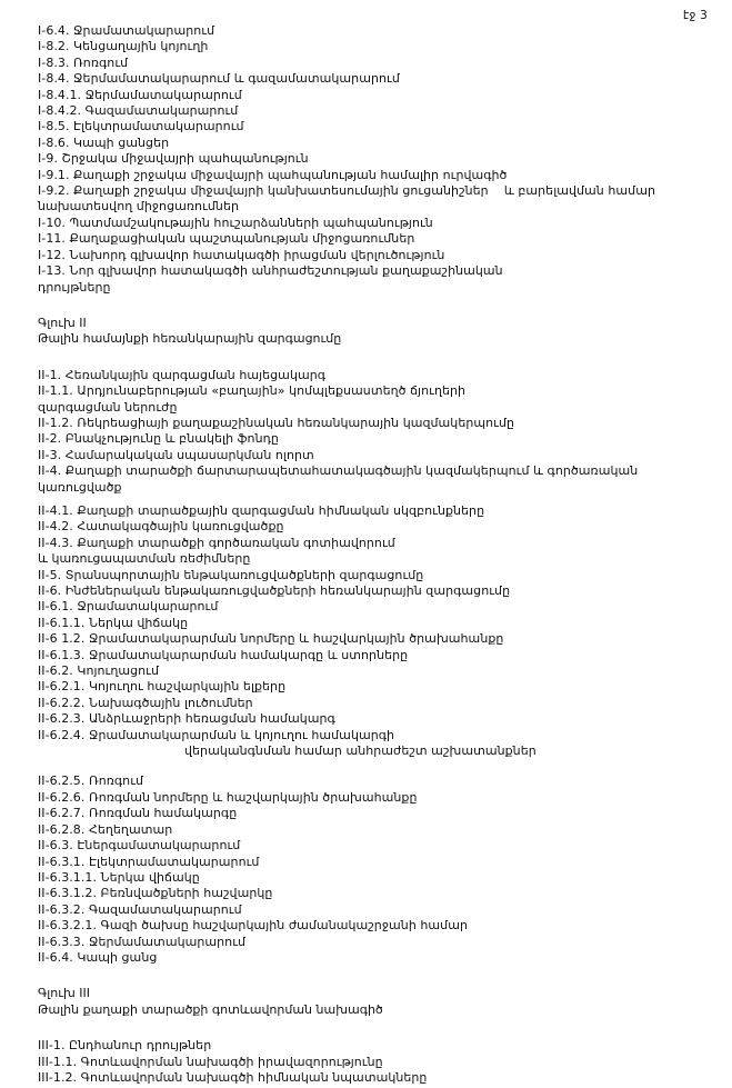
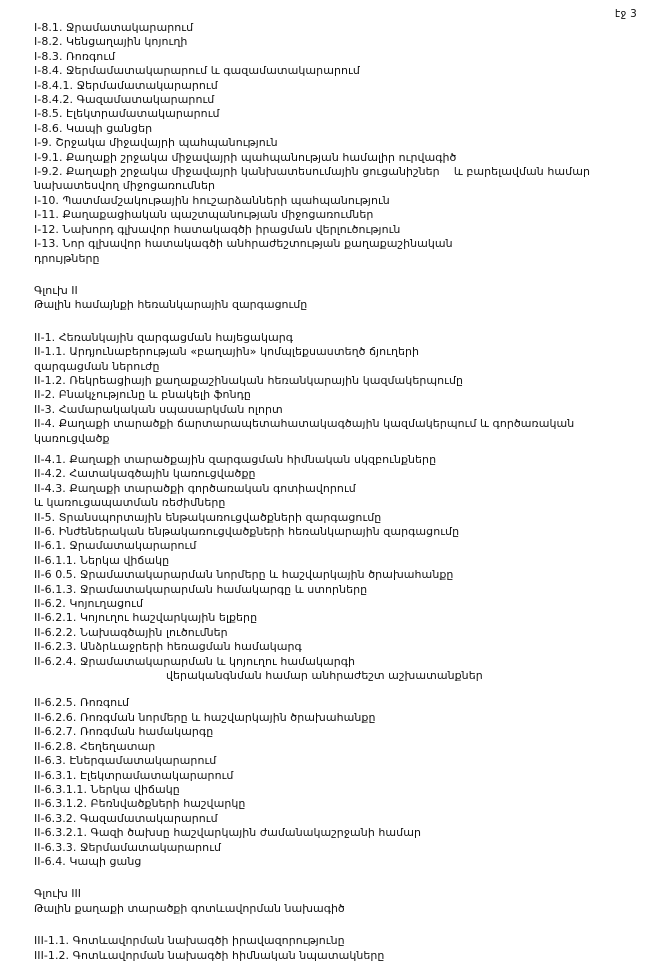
  էջ 3
- I-6.4. Ջրամատակարարում
+ I-8.1. Ջրամատակարարում
  I-8.2. Կենցաղային կոյուղի
  I-8.3. Ռոռգում
  I-8.4. Ջերմամատակարարում և գազամատակարարում
  I-8.4.1. Ջերմամատակարարում
  I-8.4.2. Գազամատակարարում
  I-8.5. Էլեկտրամատակարարում
  I-8.6. Կապի ցանցեր
  I-9. Շրջակա միջավայրի պահպանություն
  I-9.1. Քաղաքի շրջակա միջավայրի պահպանության համալիր ուրվագիծ
  I-9.2. Քաղաքի շրջակա միջավայրի կանխատեսումային ցուցանիշներ և բարելավման համար
  նախատեսվող միջոցառումներ
  I-10. Պատմամշակութային հուշարձանների պահպանություն
  I-11. Քաղաքացիական պաշտպանության միջոցառումներ
  I-12. Նախորդ գլխավոր հատակագծի իրացման վերլուծություն
  I-13. Նոր գլխավոր հատակագծի անհրաժեշտության քաղաքաշինական
  դրույթները
  Գլուխ II
  Թալին համայնքի հեռանկարային զարգացումը
  II-1. Հեռանկային զարգացման հայեցակարգ
  II-1.1. Արդյունաբերության «բաղային» կոմպլեքսաստեղծ ճյուղերի
  զարգացման ներուժը
  II-1.2. Ռեկրեացիայի քաղաքաշինական հեռանկարային կազմակերպումը
  II-2. Բնակչությունը և բնակելի ֆոնդը
  II-3. Համարակական սպասարկման ոլորտ
  II-4. Քաղաքի տարածքի ճարտարապետահատակագծային կազմակերպում և գործառական կառուցվածք
  II-4.1. Քաղաքի տարածքային զարգացման հիմնական սկզբունքները
  II-4.2. Հատակագծային կառուցվածքը
  II-4.3. Քաղաքի տարածքի գործառական գոտիավորում
  և կառուցապատման ռեժիմները
  II-5. Տրանսպորտային ենթակառուցվածքների զարգացումը
  II-6. Ինժեներական ենթակառուցվածքների հեռանկարային զարգացումը
  II-6.1. Ջրամատակարարում
  II-6.1.1. Ներկա վիճակը
- II-6 1.2. Ջրամատակարարման նորմերը և հաշվարկային ծրախահանքը
+ II-6 0.5. Ջրամատակարարման նորմերը և հաշվարկային ծրախահանքը
  II-6.1.3. Ջրամատակարարման համակարգը և ստորները
  II-6.2. Կոյուղացում
  II-6.2.1. Կոյուղու հաշվարկային ելքերը
  II-6.2.2. Նախագծային լուծումներ
  II-6.2.3. Անձրևաջրերի հեռացման համակարգ
  II-6.2.4. Ջրամատակարարման և կոյուղու համակարգի
  վերականգնման համար անհրաժեշտ աշխատանքներ
  II-6.2.5. Ռոռգում
  II-6.2.6. Ռոռգման նորմերը և հաշվարկային ծրախահանքը
  II-6.2.7. Ռոռգման համակարգը
  II-6.2.8. Հեղեղատար
  II-6.3. Էներգամատակարարում
  II-6.3.1. Էլեկտրամատակարարում
  II-6.3.1.1. Ներկա վիճակը
  II-6.3.1.2. Բեռնվածքների հաշվարկը
  II-6.3.2. Գազամատակարարում
  II-6.3.2.1. Գազի ծախսը հաշվարկային ժամանակաշրջանի համար
  II-6.3.3. Ջերմամատակարարում
  II-6.4. Կապի ցանց
  Գլուխ III
  Թալին քաղաքի տարածքի գոտևավորման նախագիծ
- III-1. Ընդհանուր դրույթներ
  III-1.1. Գոտևավորման նախագծի իրավազորությունը
  III-1.2. Գոտևավորման նախագծի հիմնական նպատակները
